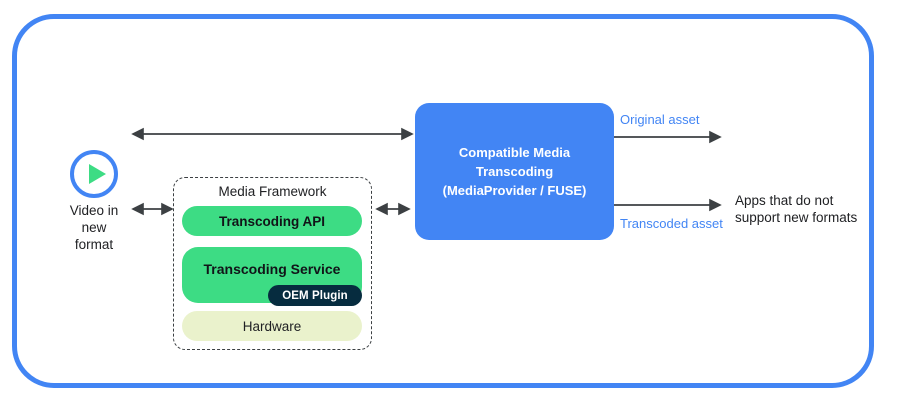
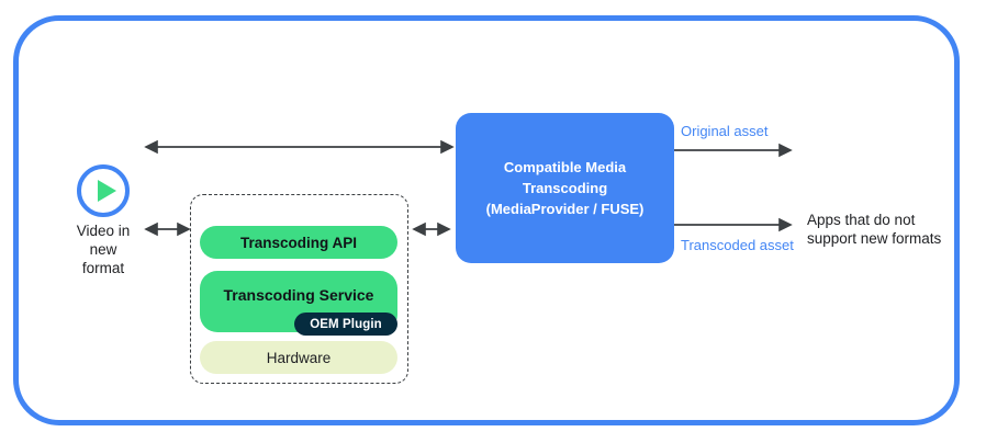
  Video in
  new
  format
- Media Framework
  Transcoding API
  Transcoding Service
  OEM Plugin
  Hardware
  Compatible Media
  Transcoding
  (MediaProvider / FUSE)
  Original asset
  Transcoded asset
  Apps that do not
  support new formats
